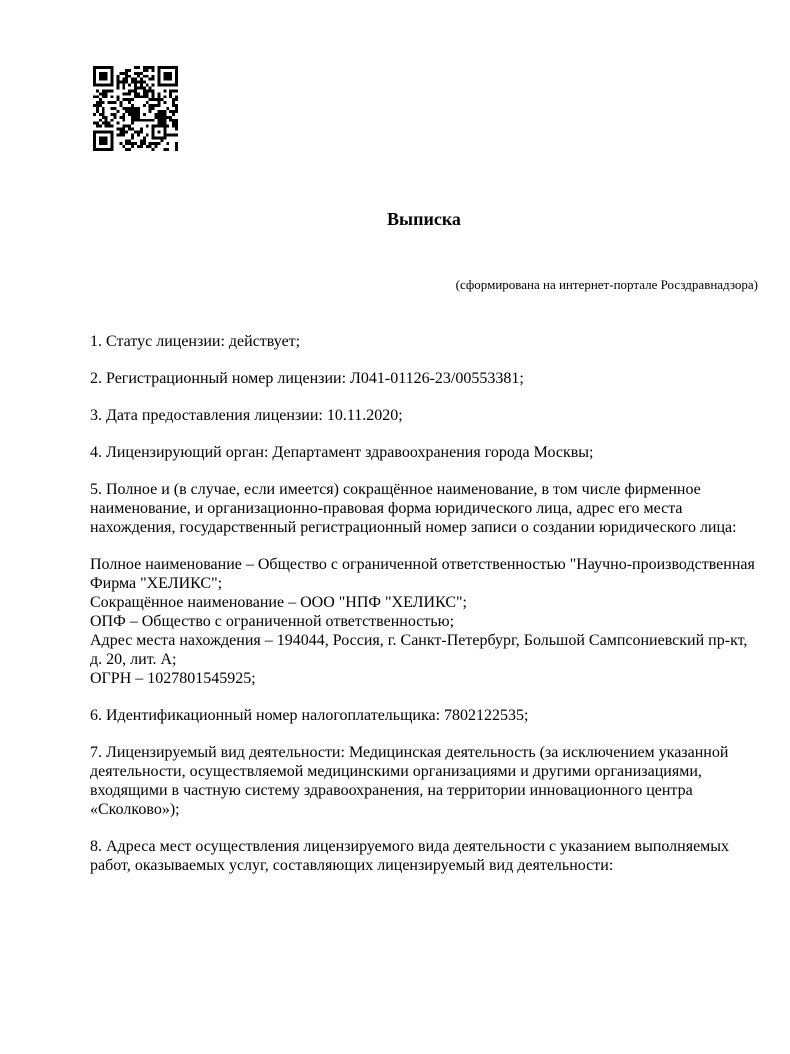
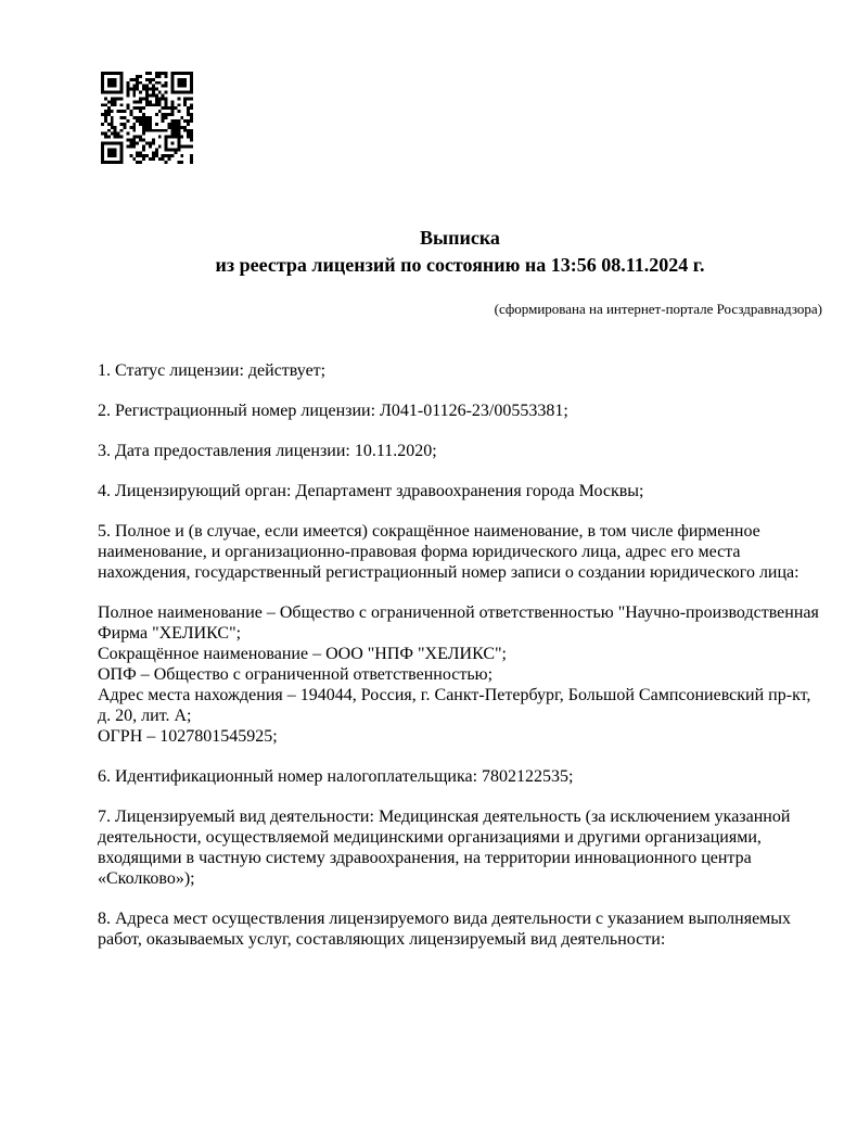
  Выписка
+ из реестра лицензий по состоянию на 13:56 08.11.2024 г.
  (сформирована на интернет-портале Росздравнадзора)
  1. Статус лицензии: действует;
  2. Регистрационный номер лицензии: Л041-01126-23/00553381;
  3. Дата предоставления лицензии: 10.11.2020;
  4. Лицензирующий орган: Департамент здравоохранения города Москвы;
  5. Полное и (в случае, если имеется) сокращённое наименование, в том числе фирменное наименование, и организационно-правовая форма юридического лица, адрес его места нахождения, государственный регистрационный номер записи о создании юридического лица:
  Полное наименование – Общество с ограниченной ответственностью "Научно-производственная Фирма "ХЕЛИКС";
  Сокращённое наименование – ООО "НПФ "ХЕЛИКС";
  ОПФ – Общество с ограниченной ответственностью;
  Адрес места нахождения – 194044, Россия, г. Санкт-Петербург, Большой Сампсониевский пр-кт, д. 20, лит. А;
  ОГРН – 1027801545925;
  6. Идентификационный номер налогоплательщика: 7802122535;
  7. Лицензируемый вид деятельности: Медицинская деятельность (за исключением указанной деятельности, осуществляемой медицинскими организациями и другими организациями, входящими в частную систему здравоохранения, на территории инновационного центра «Сколково»);
  8. Адреса мест осуществления лицензируемого вида деятельности с указанием выполняемых работ, оказываемых услуг, составляющих лицензируемый вид деятельности:
